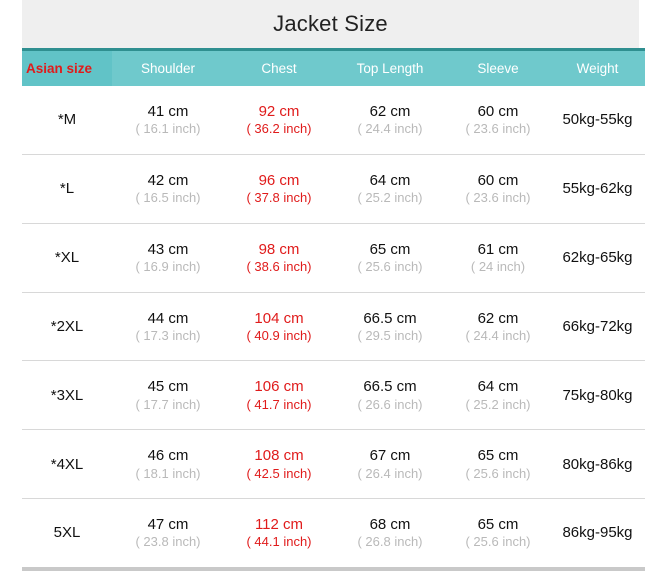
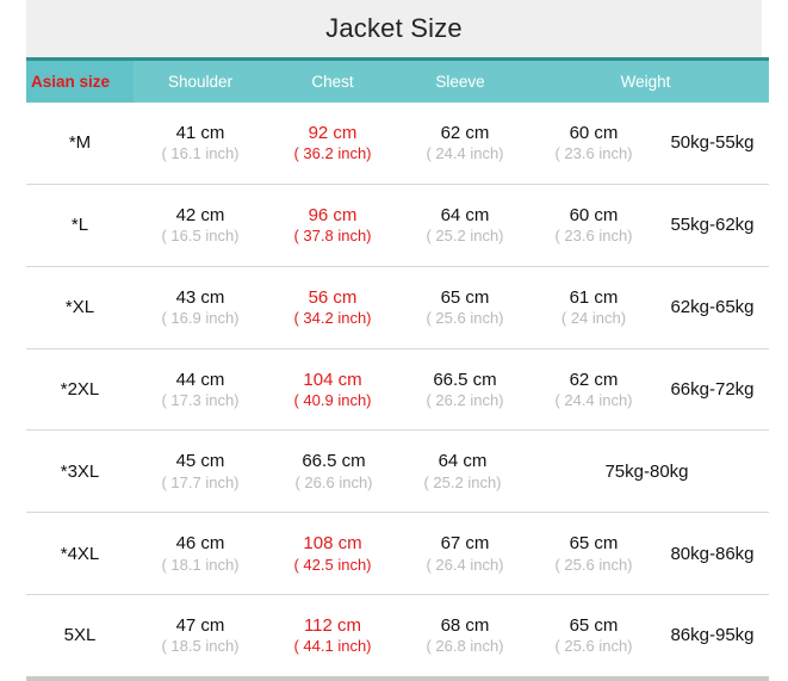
  Jacket Size
  Asian size
  Shoulder
  Chest
- Top Length
  Sleeve
  Weight
  *M
  41 cm
  ( 16.1 inch)
  92 cm
  ( 36.2 inch)
  62 cm
  ( 24.4 inch)
  60 cm
  ( 23.6 inch)
  50kg-55kg
  *L
  42 cm
  ( 16.5 inch)
  96 cm
  ( 37.8 inch)
  64 cm
  ( 25.2 inch)
  60 cm
  ( 23.6 inch)
  55kg-62kg
  *XL
  43 cm
  ( 16.9 inch)
- 98 cm
+ 56 cm
- ( 38.6 inch)
+ ( 34.2 inch)
  65 cm
  ( 25.6 inch)
  61 cm
  ( 24 inch)
  62kg-65kg
  *2XL
  44 cm
  ( 17.3 inch)
  104 cm
  ( 40.9 inch)
  66.5 cm
- ( 29.5 inch)
+ ( 26.2 inch)
  62 cm
  ( 24.4 inch)
  66kg-72kg
  *3XL
  45 cm
  ( 17.7 inch)
- 106 cm
- ( 41.7 inch)
  66.5 cm
  ( 26.6 inch)
  64 cm
  ( 25.2 inch)
  75kg-80kg
  *4XL
  46 cm
  ( 18.1 inch)
  108 cm
  ( 42.5 inch)
  67 cm
  ( 26.4 inch)
  65 cm
  ( 25.6 inch)
  80kg-86kg
  5XL
  47 cm
- ( 23.8 inch)
+ ( 18.5 inch)
  112 cm
  ( 44.1 inch)
  68 cm
  ( 26.8 inch)
  65 cm
  ( 25.6 inch)
  86kg-95kg
